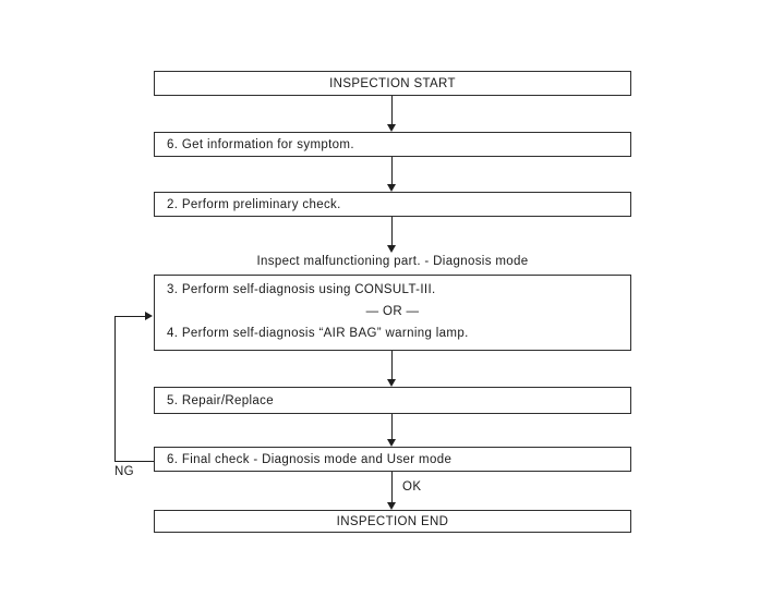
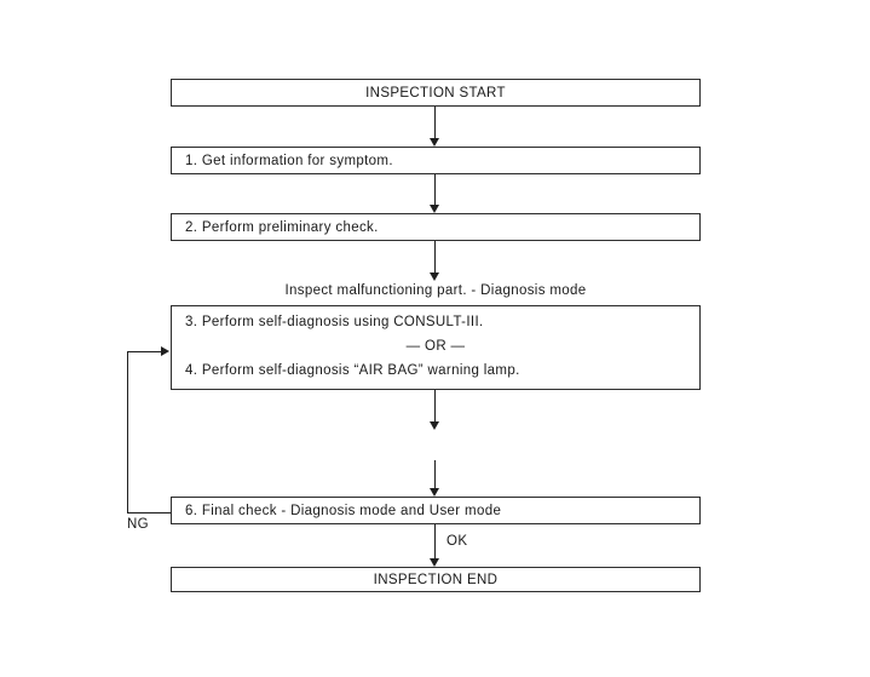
  INSPECTION START
- 6. Get information for symptom.
+ 1. Get information for symptom.
  2. Perform preliminary check.
  Inspect malfunctioning part. - Diagnosis mode
  3. Perform self-diagnosis using CONSULT-III.
  — OR —
  4. Perform self-diagnosis “AIR BAG” warning lamp.
- 5. Repair/Replace
  6. Final check - Diagnosis mode and User mode
  INSPECTION END
  OK
  NG
